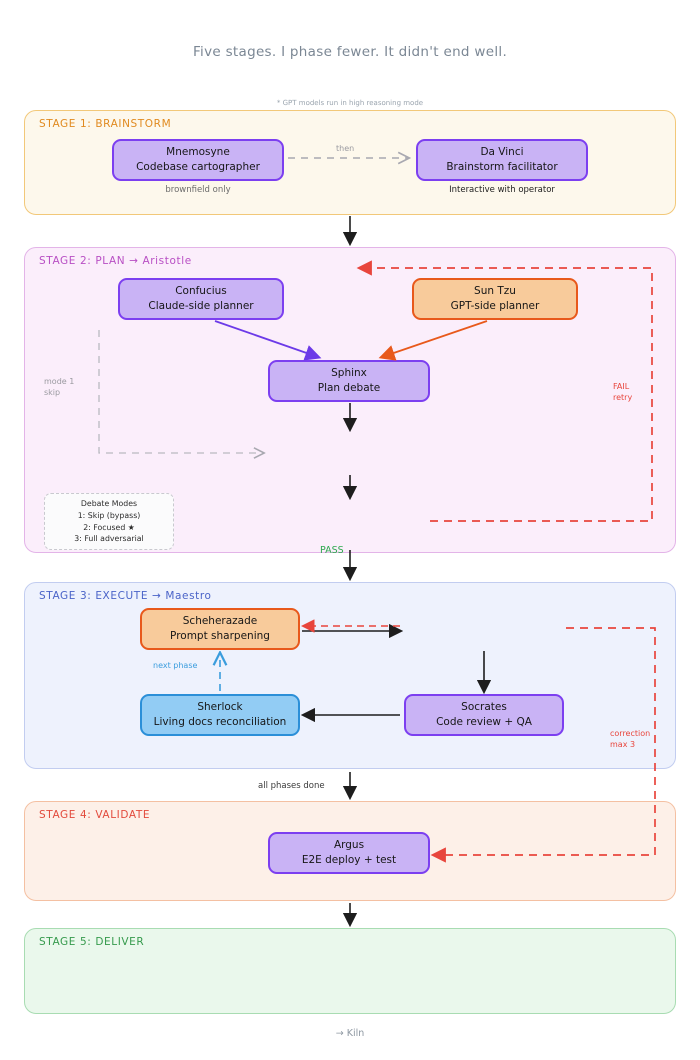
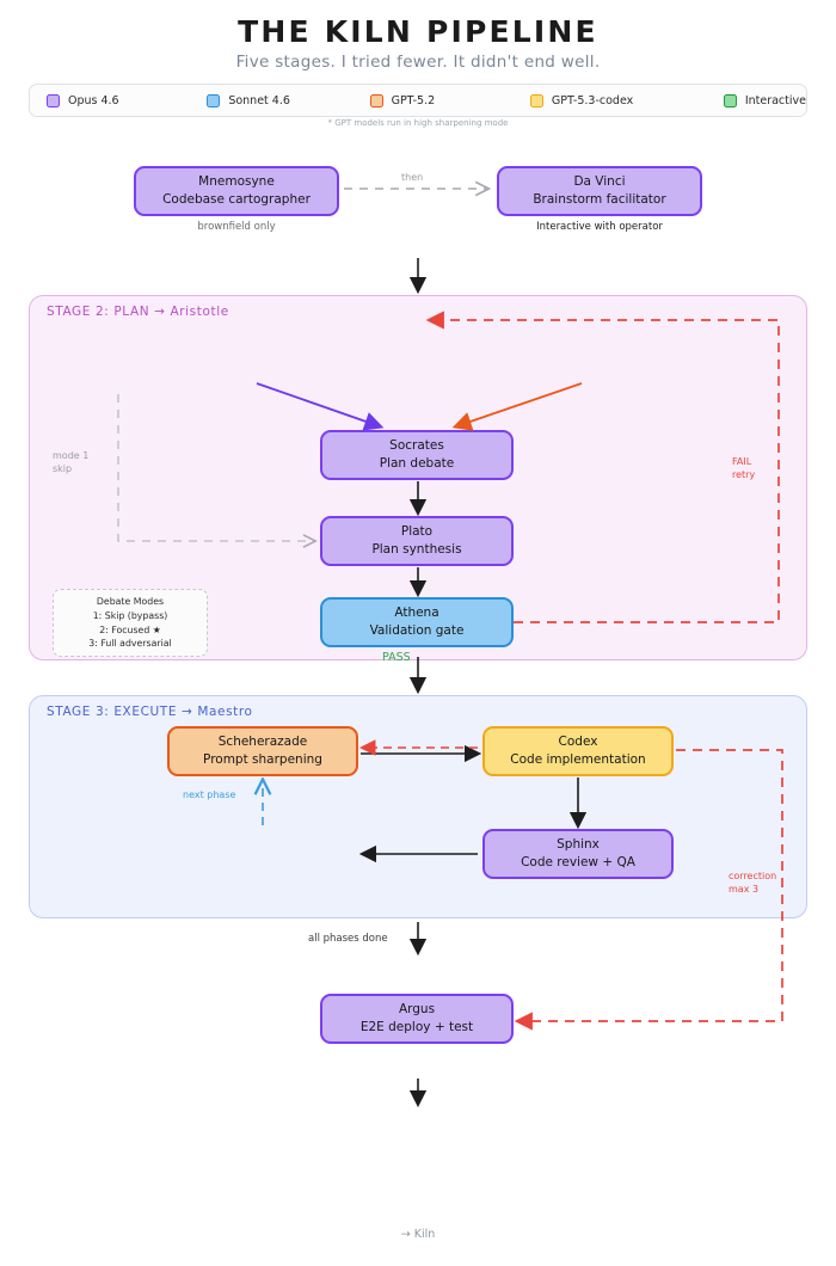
+ THE KILN PIPELINE
- Five stages. I phase fewer. It didn't end well.
+ Five stages. I tried fewer. It didn't end well.
+ Opus 4.6
+ Sonnet 4.6
+ GPT-5.2
+ GPT-5.3-codex
+ Interactive
- * GPT models run in high reasoning mode
+ * GPT models run in high sharpening mode
- STAGE 1: BRAINSTORM
  Mnemosyne
  Codebase cartographer
  brownfield only
  Da Vinci
  Brainstorm facilitator
  Interactive with operator
  then
  STAGE 2: PLAN → Aristotle
- Confucius
- Claude-side planner
- Sun Tzu
- GPT-side planner
- Sphinx
+ Socrates
  Plan debate
+ Plato
+ Plan synthesis
+ Athena
+ Validation gate
  mode 1
  skip
  FAIL
  retry
  PASS
  Debate Modes
  1: Skip (bypass)
  2: Focused ★
  3: Full adversarial
  STAGE 3: EXECUTE → Maestro
  Scheherazade
  Prompt sharpening
+ Codex
+ Code implementation
- Socrates
+ Sphinx
  Code review + QA
- Sherlock
- Living docs reconciliation
  next phase
  correction
  max 3
  all phases done
- STAGE 4: VALIDATE
  Argus
  E2E deploy + test
- STAGE 5: DELIVER
  → Kiln
